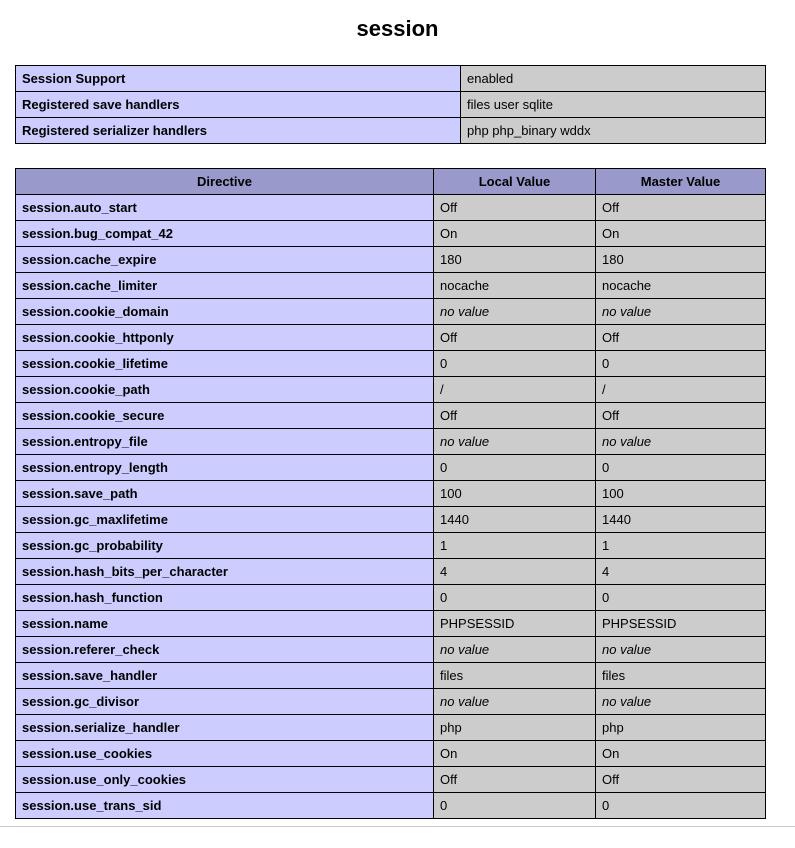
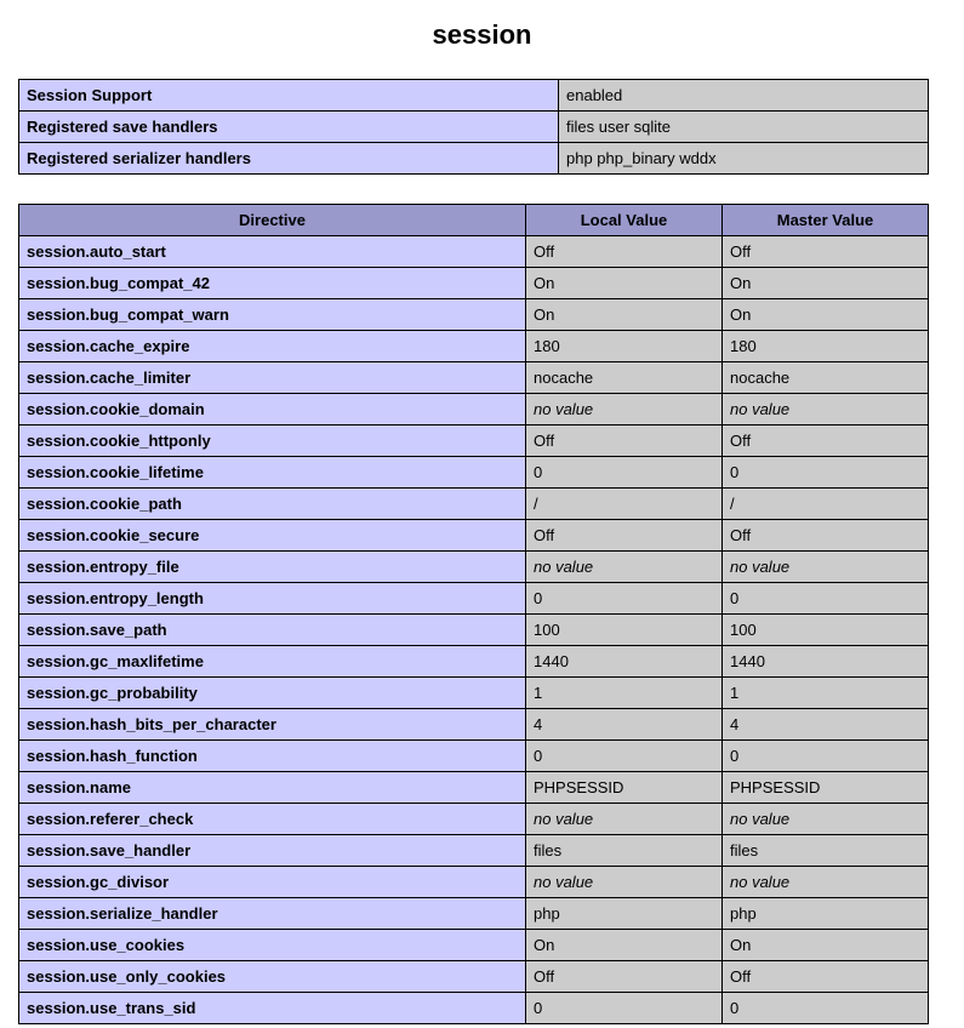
  session
  Session Support	enabled
  Registered save handlers	files user sqlite
  Registered serializer handlers	php php_binary wddx
  Directive	Local Value	Master Value
  session.auto_start	Off	Off
  session.bug_compat_42	On	On
+ session.bug_compat_warn	On	On
  session.cache_expire	180	180
  session.cache_limiter	nocache	nocache
  session.cookie_domain	no value	no value
  session.cookie_httponly	Off	Off
  session.cookie_lifetime	0	0
  session.cookie_path	/	/
  session.cookie_secure	Off	Off
  session.entropy_file	no value	no value
  session.entropy_length	0	0
  session.save_path	100	100
  session.gc_maxlifetime	1440	1440
  session.gc_probability	1	1
  session.hash_bits_per_character	4	4
  session.hash_function	0	0
  session.name	PHPSESSID	PHPSESSID
  session.referer_check	no value	no value
  session.save_handler	files	files
  session.gc_divisor	no value	no value
  session.serialize_handler	php	php
  session.use_cookies	On	On
  session.use_only_cookies	Off	Off
  session.use_trans_sid	0	0
